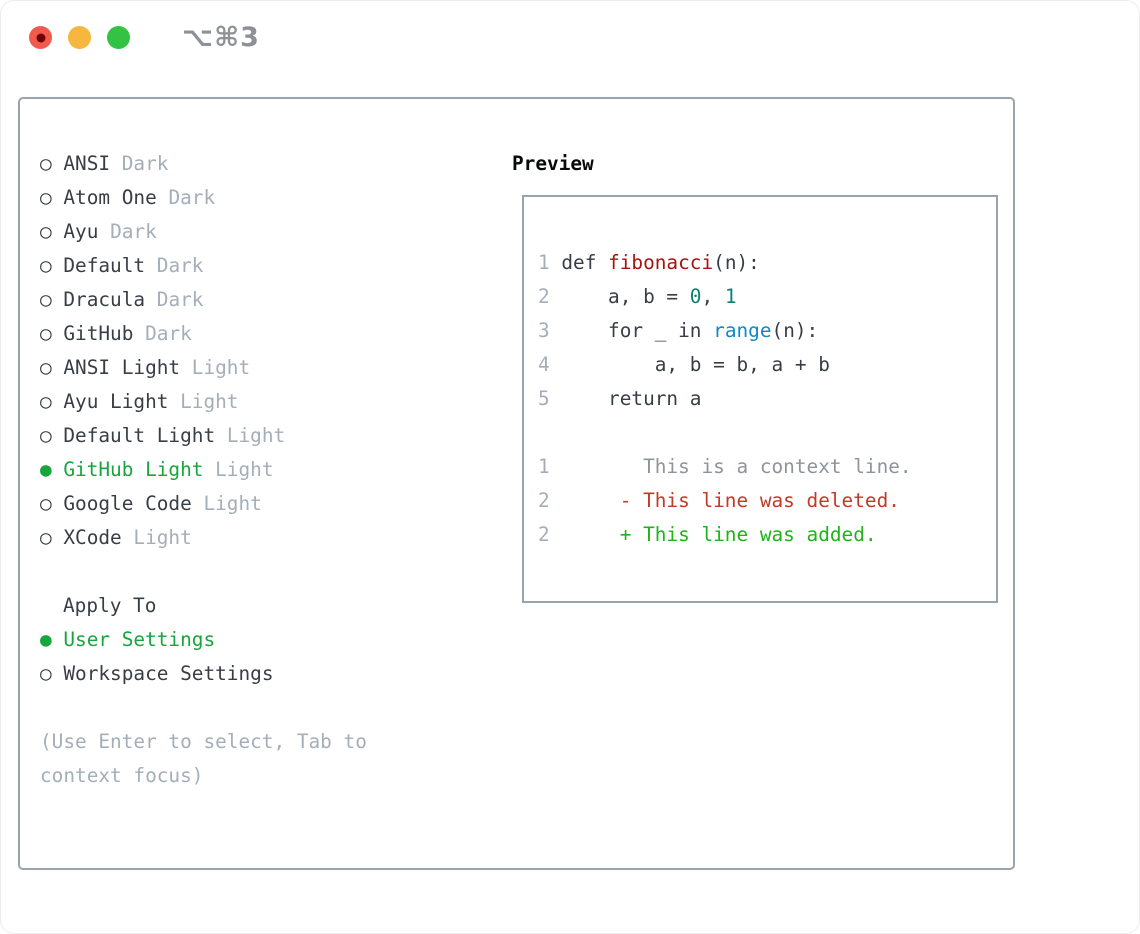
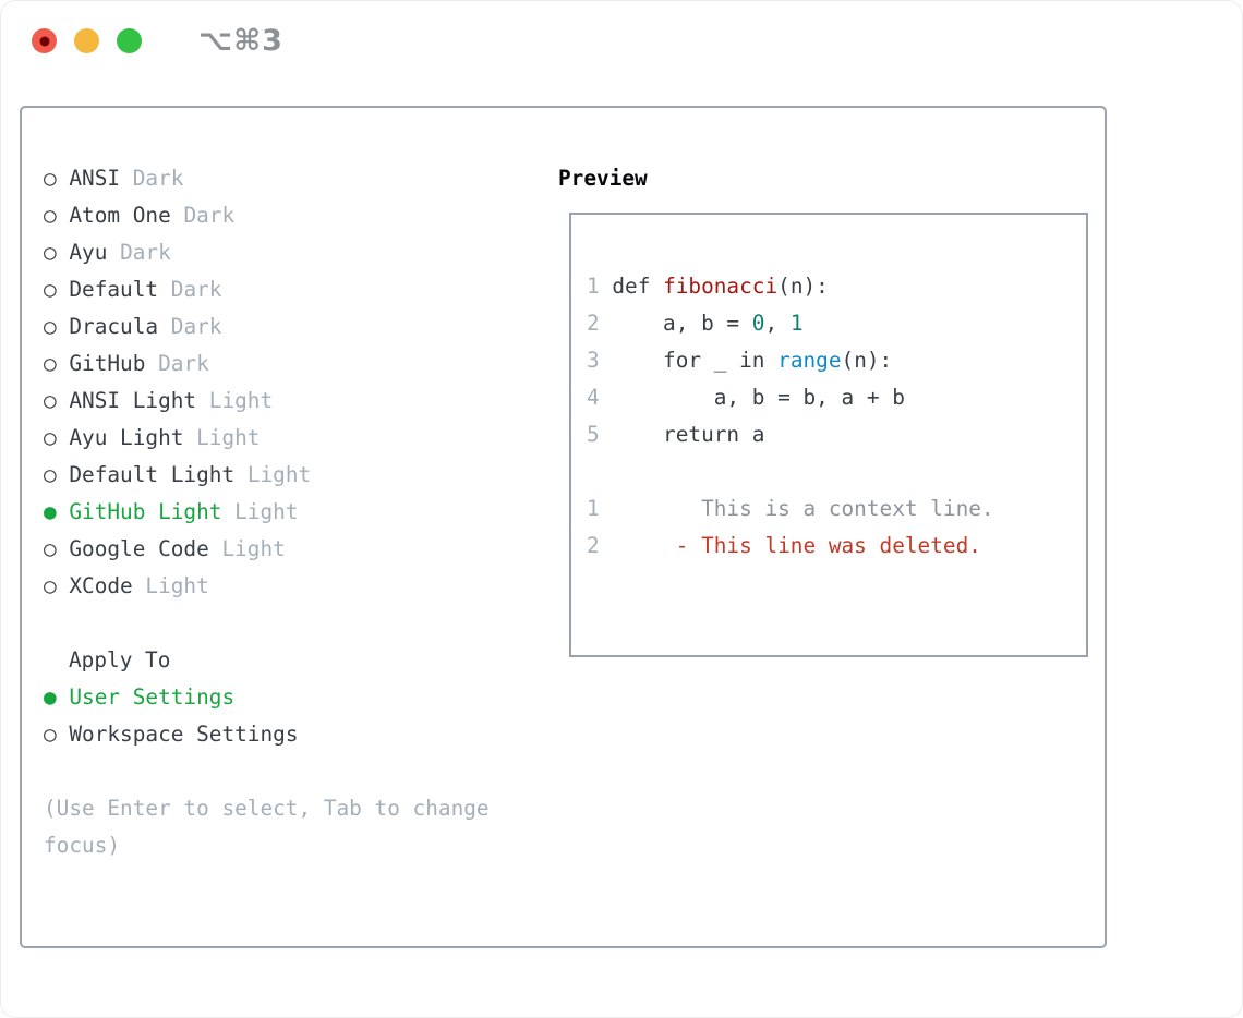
  ⌥⌘3
  ○ ANSI Dark
  ○ Atom One Dark
  ○ Ayu Dark
  ○ Default Dark
  ○ Dracula Dark
  ○ GitHub Dark
  ○ ANSI Light Light
  ○ Ayu Light Light
  ○ Default Light Light
  ● GitHub Light Light
  ○ Google Code Light
  ○ XCode Light
  Apply To
  ● User Settings
  ○ Workspace Settings
- (Use Enter to select, Tab to context focus)
+ (Use Enter to select, Tab to change focus)
  Preview
  1 def fibonacci(n):
  2 a, b = 0, 1
  3 for _ in range(n):
  4 a, b = b, a + b
  5 return a
  1 This is a context line.
  2 - This line was deleted.
- 2 + This line was added.
